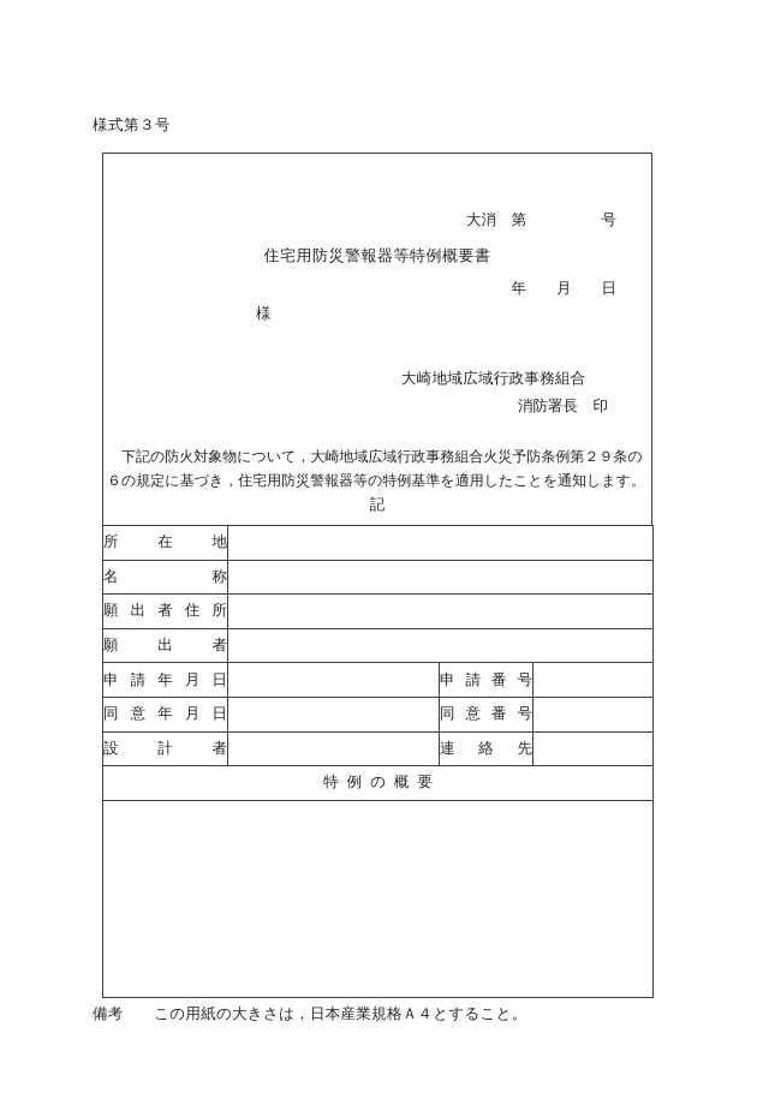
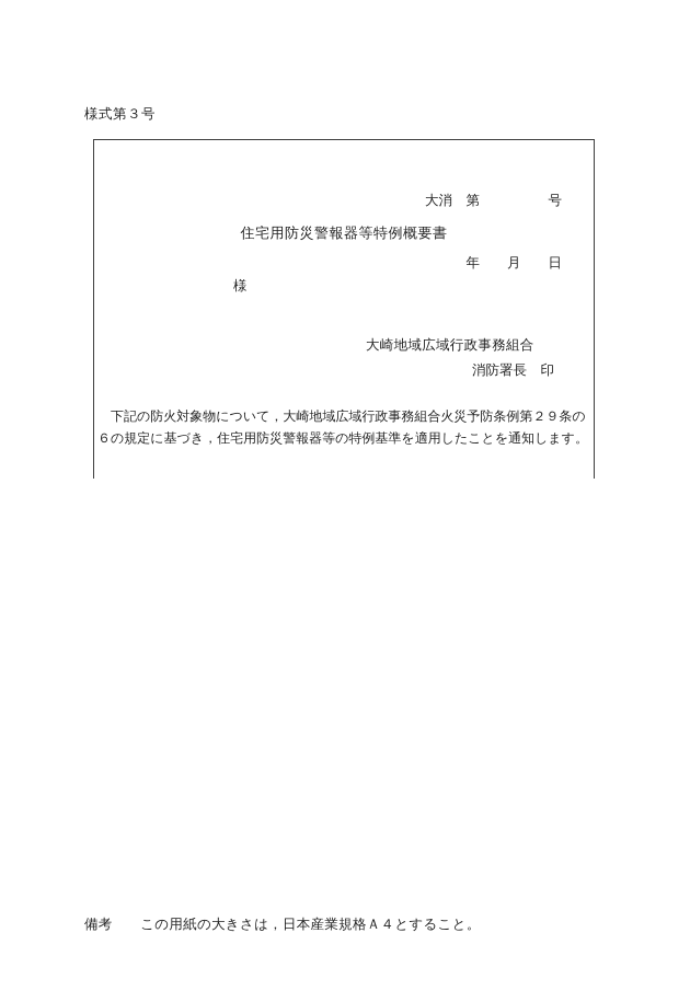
  様式第３号
  大消 第 号
  年 月 日
  住宅用防災警報器等特例概要書
  様
  大崎地域広域行政事務組合
  消防署長 印
  下記の防火対象物について，大崎地域広域行政事務組合火災予防条例第２９条の
  ６の規定に基づき，住宅用防災警報器等の特例基準を適用したことを通知します。
- 記
- 所在地
- 名称
- 願出者住所
- 願出者
- 申請年月日		申請番号
- 同意年月日		同意番号
- 設計者		連絡先
- 特例の概要
  備考 この用紙の大きさは，日本産業規格Ａ４とすること。
